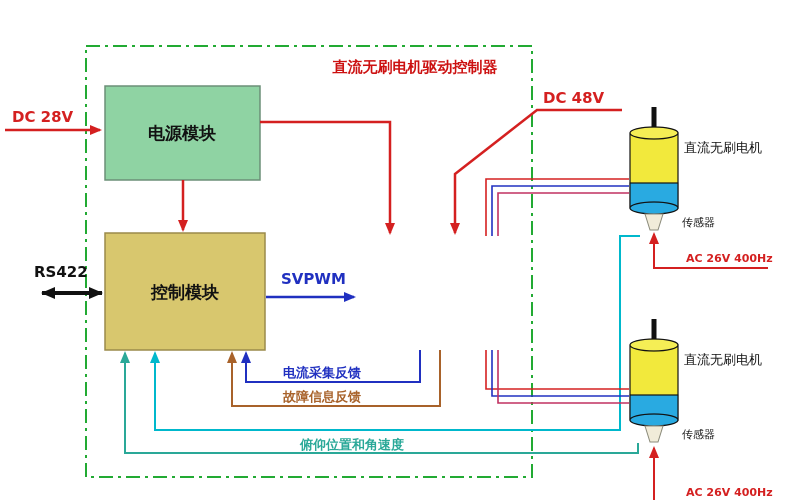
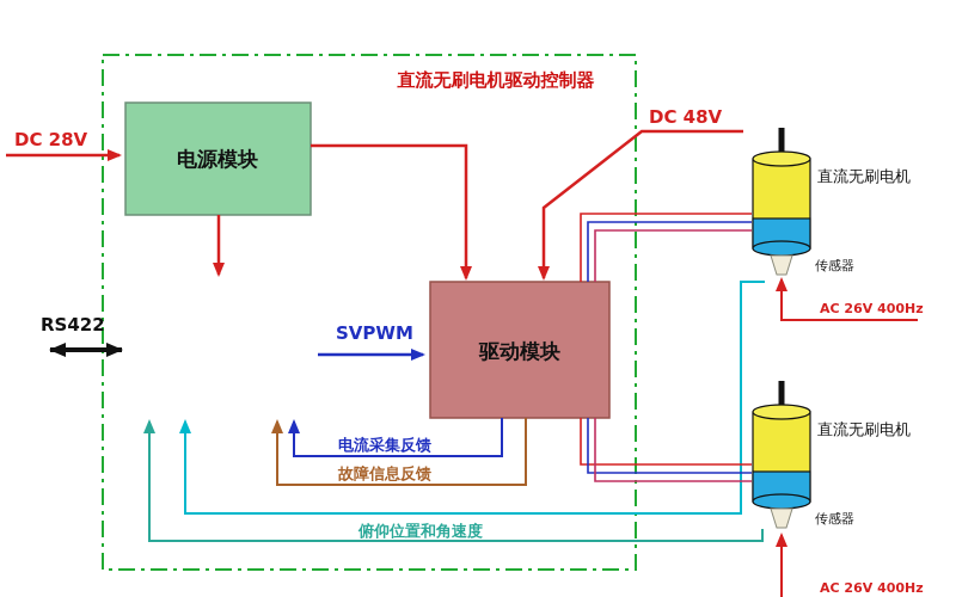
  直流无刷电机驱动控制器
  DC 28V
  电源模块
  DC 48V
- 控制模块
  RS422
  SVPWM
+ 驱动模块
  电流采集反馈
  故障信息反馈
  俯仰位置和角速度
  直流无刷电机
  传感器
  AC 26V 400Hz
  直流无刷电机
  传感器
  AC 26V 400Hz
